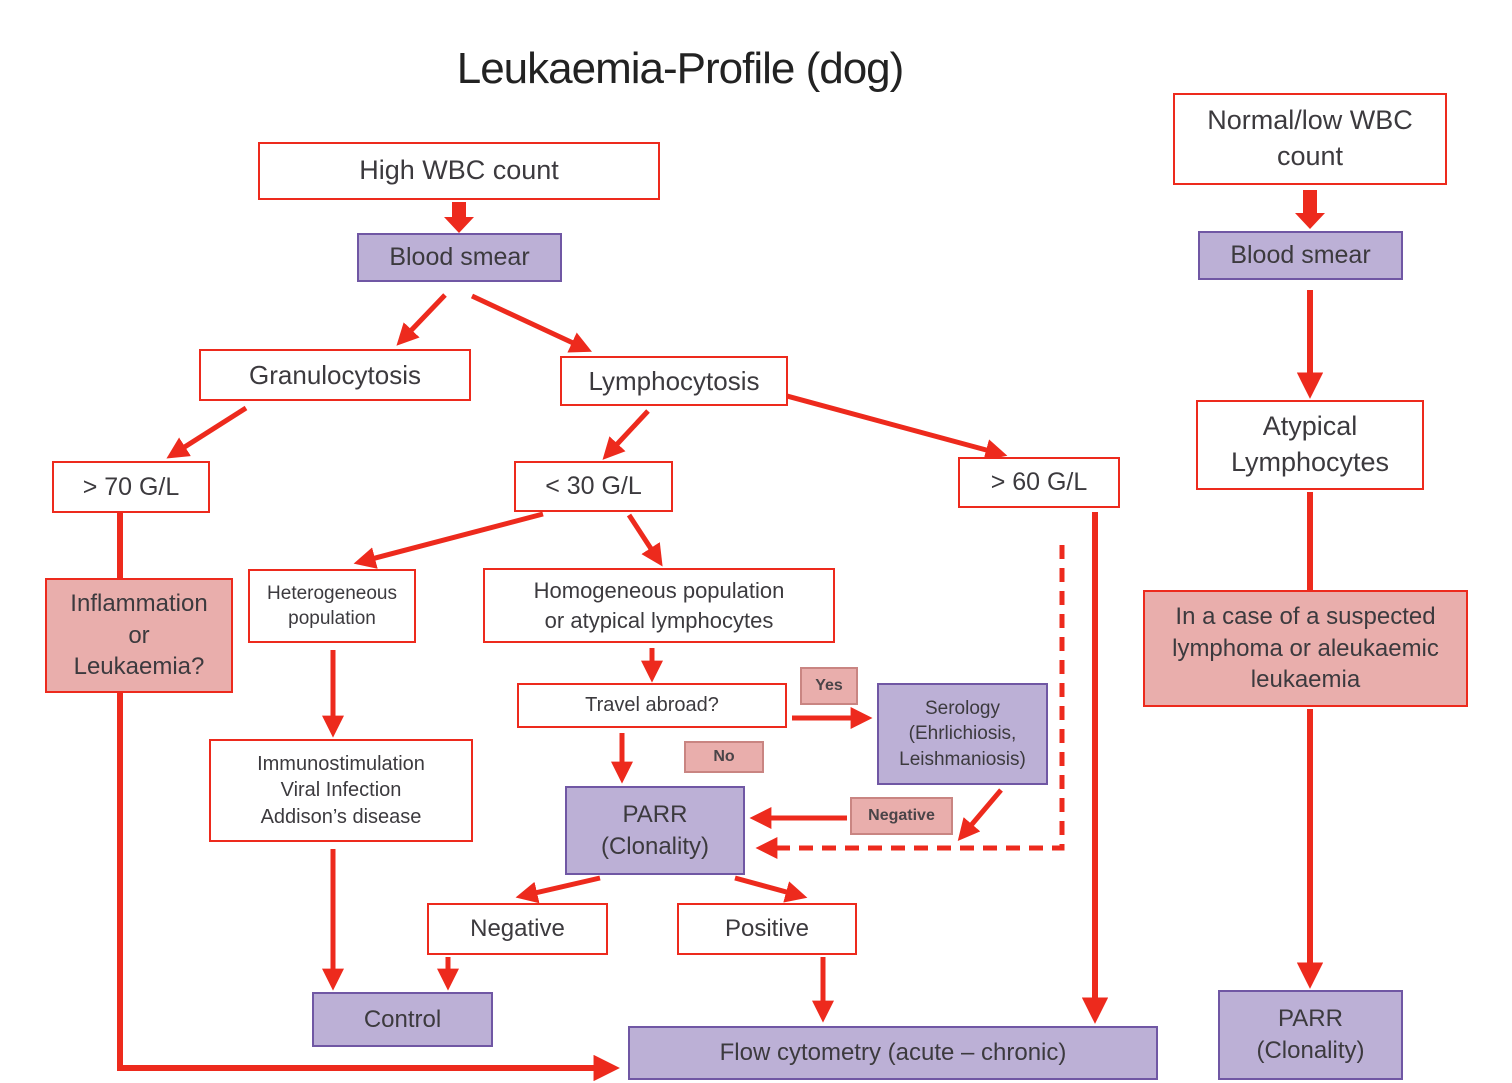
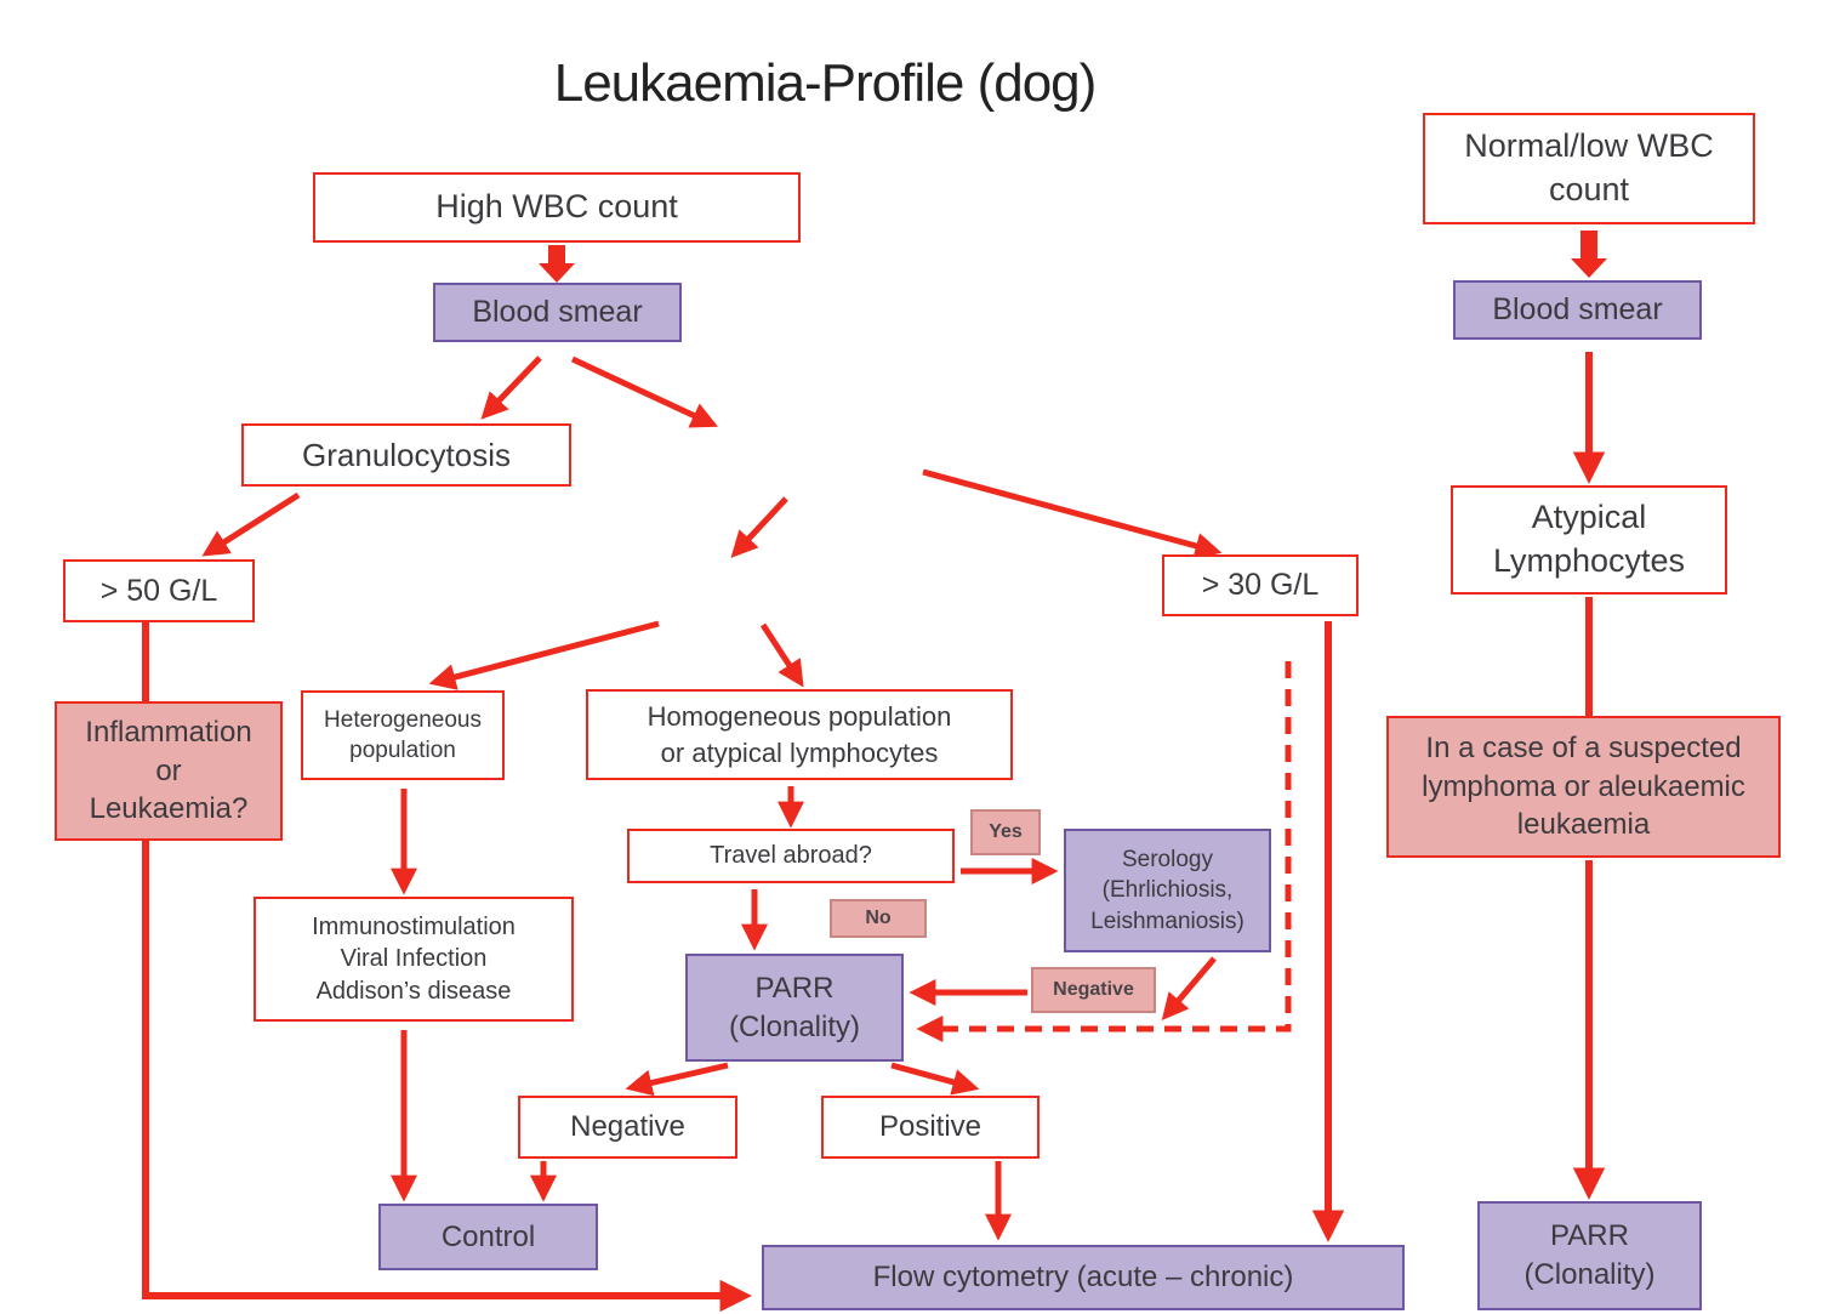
  Leukaemia-Profile (dog)
  High WBC count
  Blood smear
  Granulocytosis
- Lymphocytosis
- > 70 G/L
+ > 50 G/L
- < 30 G/L
- > 60 G/L
+ > 30 G/L
  Inflammation
  or
  Leukaemia?
  Heterogeneous
  population
  Homogeneous population
  or atypical lymphocytes
  Immunostimulation
  Viral Infection
  Addison’s disease
  Travel abroad?
  Yes
  Serology
  (Ehrlichiosis,
  Leishmaniosis)
  No
  PARR
  (Clonality)
  Negative
  Negative
  Positive
  Control
  Flow cytometry (acute – chronic)
  Normal/low WBC
  count
  Blood smear
  Atypical
  Lymphocytes
  In a case of a suspected
  lymphoma or aleukaemic
  leukaemia
  PARR
  (Clonality)
